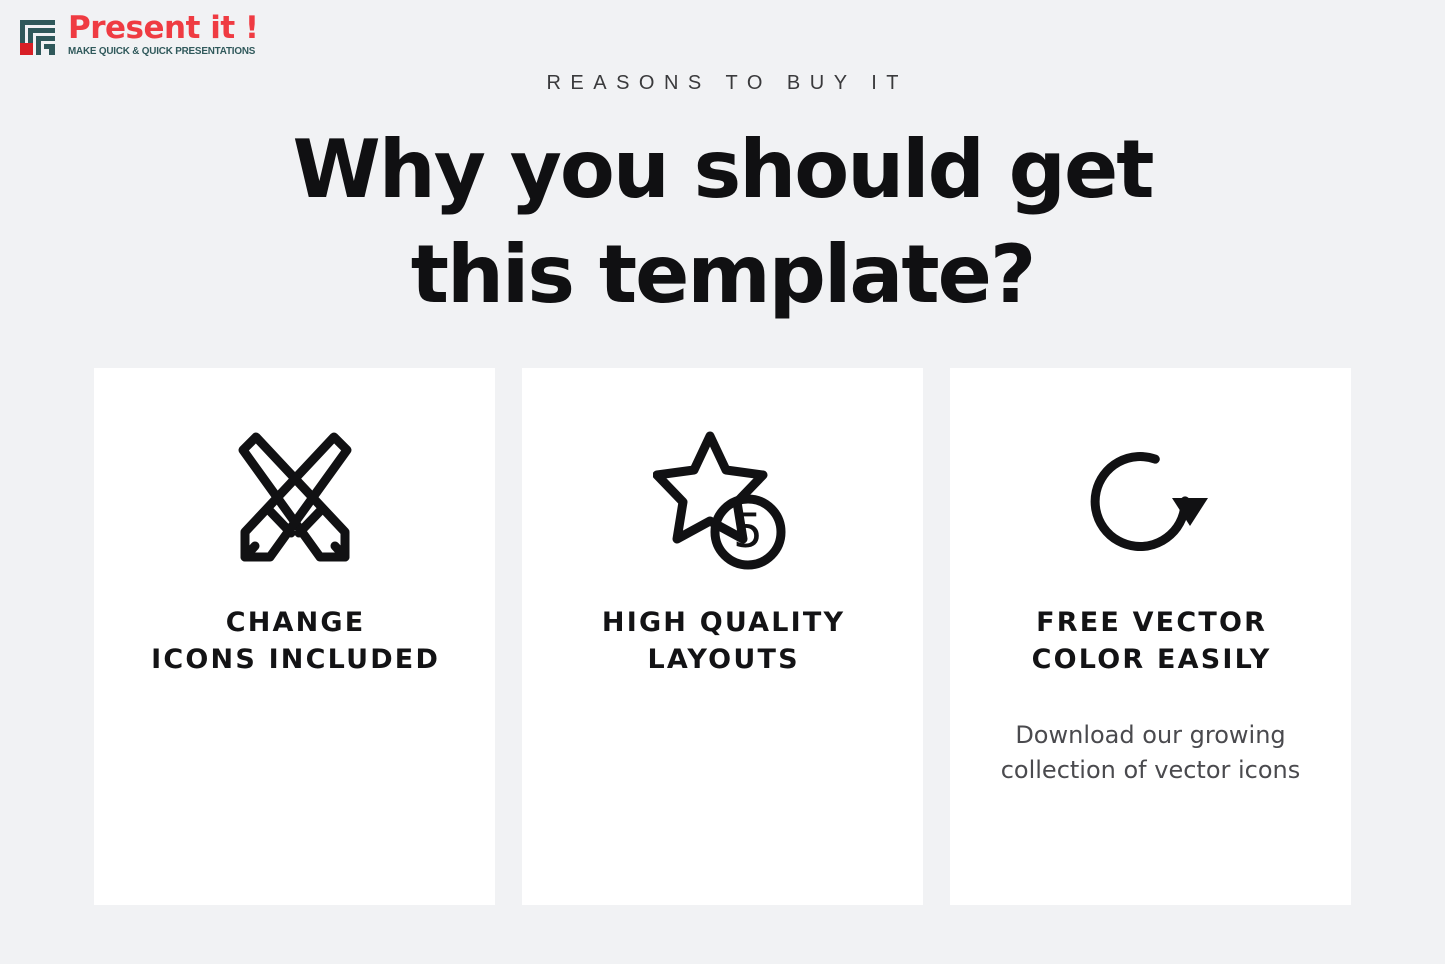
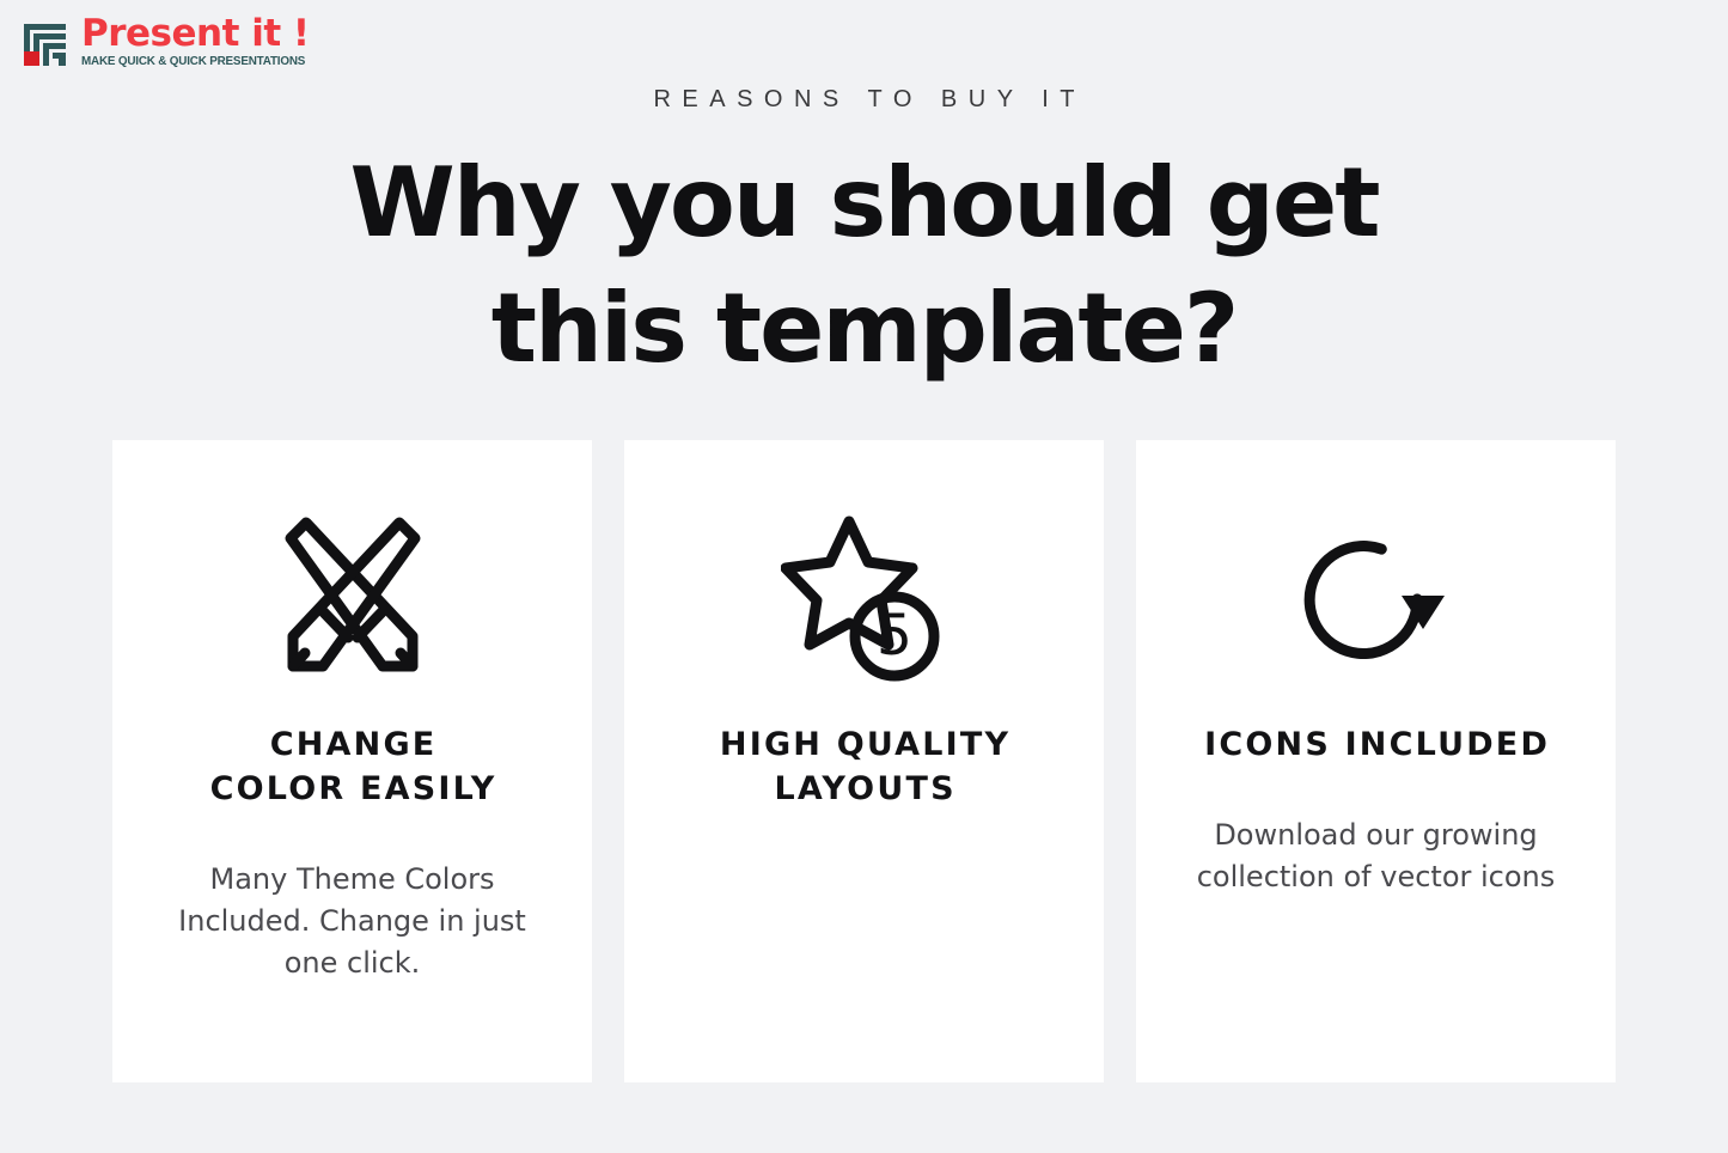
  Present it !
  MAKE QUICK & QUICK PRESENTATIONS
  REASONS TO BUY IT
  Why you should get
  this template?
  CHANGE
- ICONS INCLUDED
+ COLOR EASILY
+ Many Theme Colors Included. Change in just one click.
  5
  HIGH QUALITY
  LAYOUTS
- FREE VECTOR
- COLOR EASILY
+ ICONS INCLUDED
  Download our growing collection of vector icons
